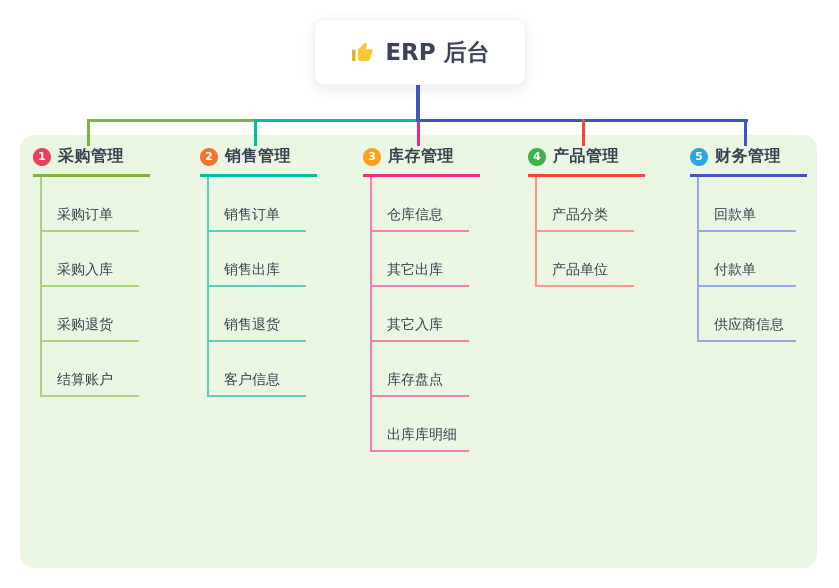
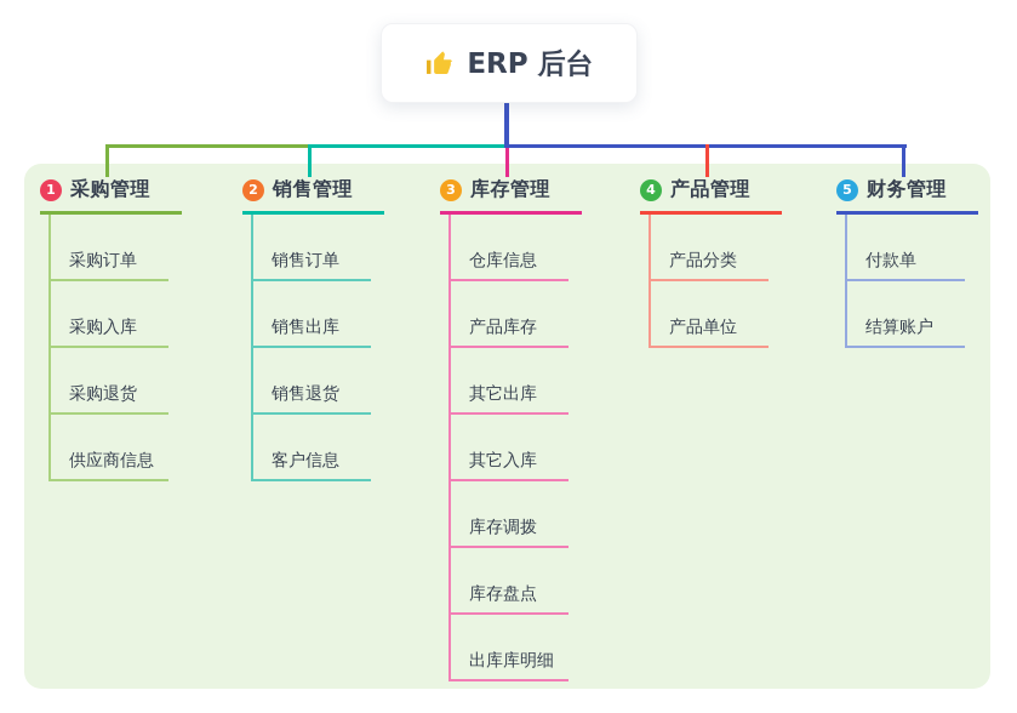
  ERP 后台
  1
  采购管理
  采购订单
  采购入库
  采购退货
- 结算账户
+ 供应商信息
  2
  销售管理
  销售订单
  销售出库
  销售退货
  客户信息
  3
  库存管理
  仓库信息
+ 产品库存
  其它出库
  其它入库
+ 库存调拨
  库存盘点
  出库库明细
  4
  产品管理
  产品分类
  产品单位
  5
  财务管理
- 回款单
  付款单
- 供应商信息
+ 结算账户
